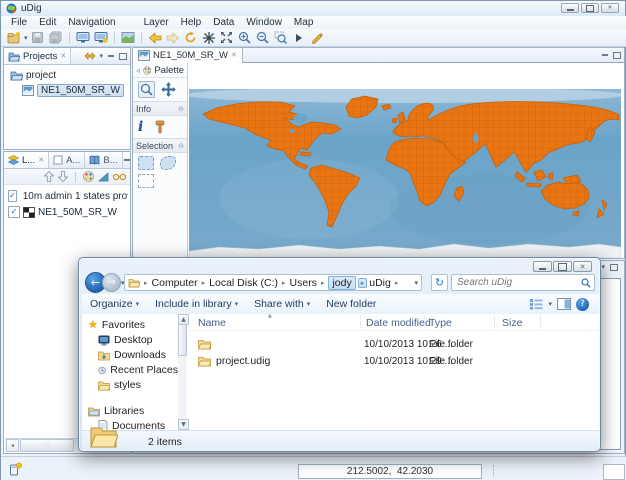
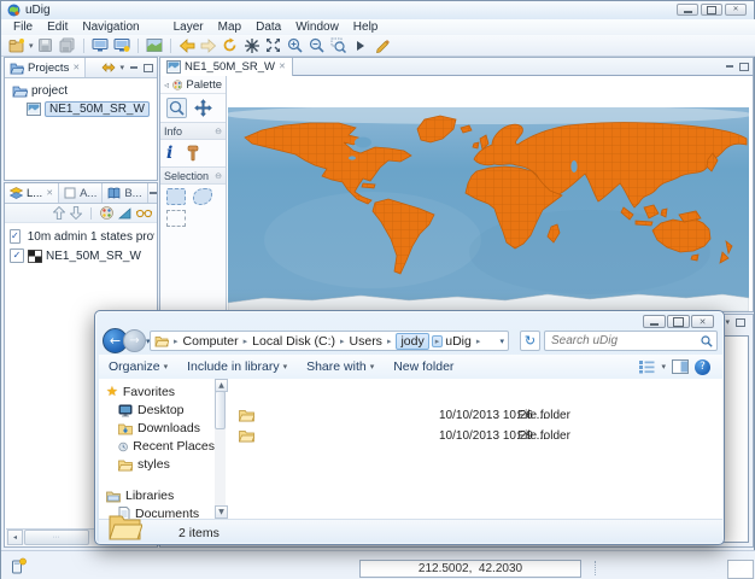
  uDig
  File
  Edit
  Navigation
  Layer
- Help
+ Map
  Data
  Window
- Map
+ Help
  ▾
  Projects
  ✕
  ▾
  project
  NE1_50M_SR_W
  L...
  ✕
  A...
  B...
  ✓
  10m admin 1 states pro
  ✓
  NE1_50M_SR_W
  NE1_50M_SR_W
  ✕
  ◃
  Palette
  Info
  ⊖
  i
  Selection
  ⊖
  ▾
  212.5002, 42.2030
  ✕
  ←
  →
  ▾
  ▸
  Computer
  ▸
  Local Disk (C:)
  ▸
  Users
  ▸
  jody
  ▸
  uDig
  ▸
  ▾
  ↻
  Search uDig
  Organize
  ▾
  Include in library
  ▾
  Share with
  ▾
  New folder
  ▾
  ?
  ★
  Favorites
  Desktop
  Downloads
  Recent Places
  styles
  Libraries
  Documents
- Name
- Date modified
- Type
- Size
  10/10/2013 10:26 ...
  File folder
- project.udig
  10/10/2013 10:29 ...
  File folder
  2 items
